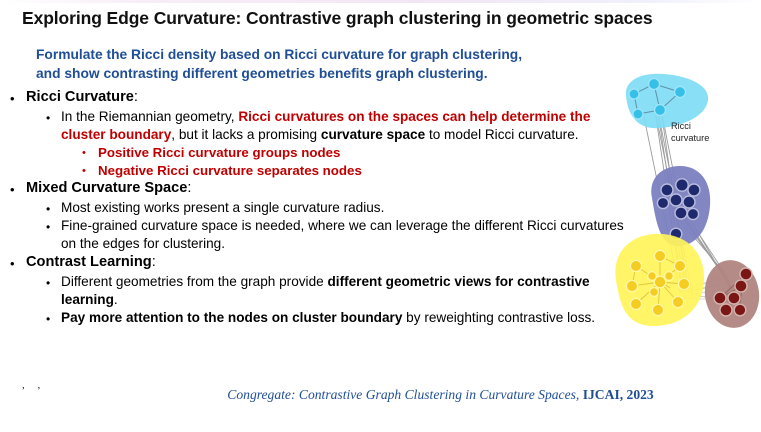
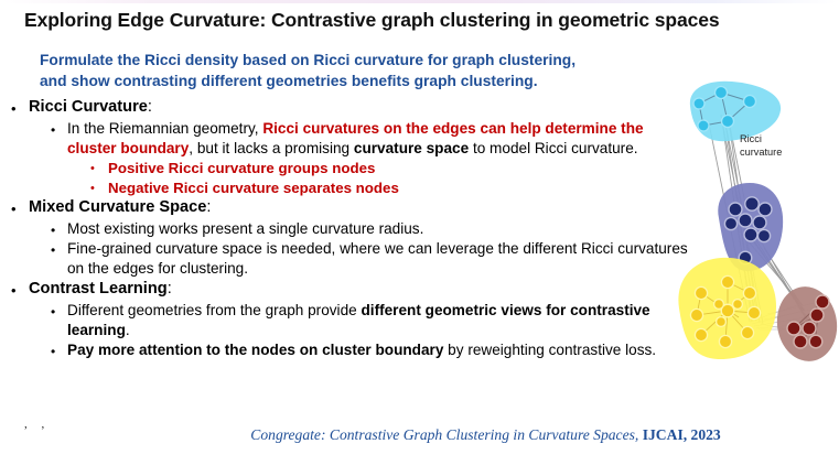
  Exploring Edge Curvature: Contrastive graph clustering in geometric spaces
  Formulate the Ricci density based on Ricci curvature for graph clustering,
  and show contrasting different geometries benefits graph clustering.
  •
  Ricci Curvature:
  •
- In the Riemannian geometry, Ricci curvatures on the spaces can help determine the cluster boundary, but it lacks a promising curvature space to model Ricci curvature.
+ In the Riemannian geometry, Ricci curvatures on the edges can help determine the cluster boundary, but it lacks a promising curvature space to model Ricci curvature.
  •
  Positive Ricci curvature groups nodes
  •
  Negative Ricci curvature separates nodes
  •
  Mixed Curvature Space:
  •
  Most existing works present a single curvature radius.
  •
  Fine-grained curvature space is needed, where we can leverage the different Ricci curvatures on the edges for clustering.
  •
  Contrast Learning:
  •
  Different geometries from the graph provide different geometric views for contrastive learning.
  •
  Pay more attention to the nodes on cluster boundary by reweighting contrastive loss.
  , ,
  Congregate: Contrastive Graph Clustering in Curvature Spaces, IJCAI, 2023
  Ricci
  curvature
